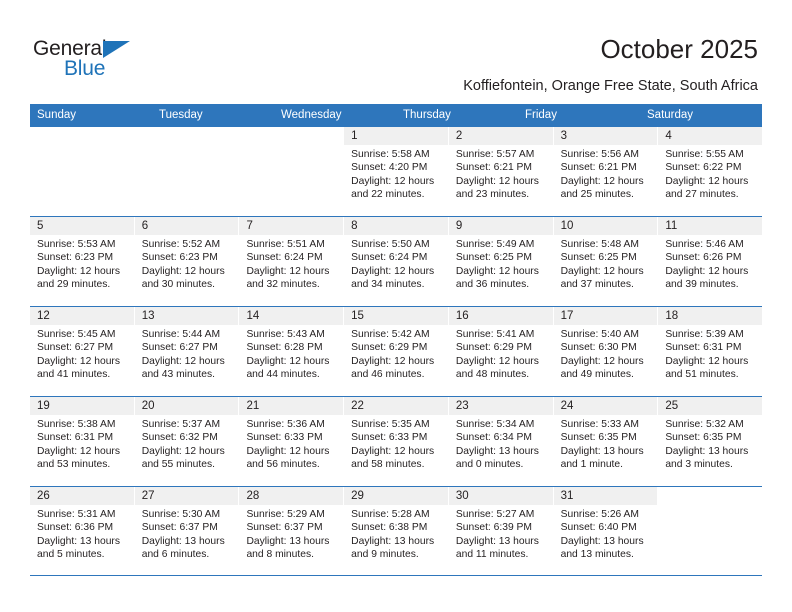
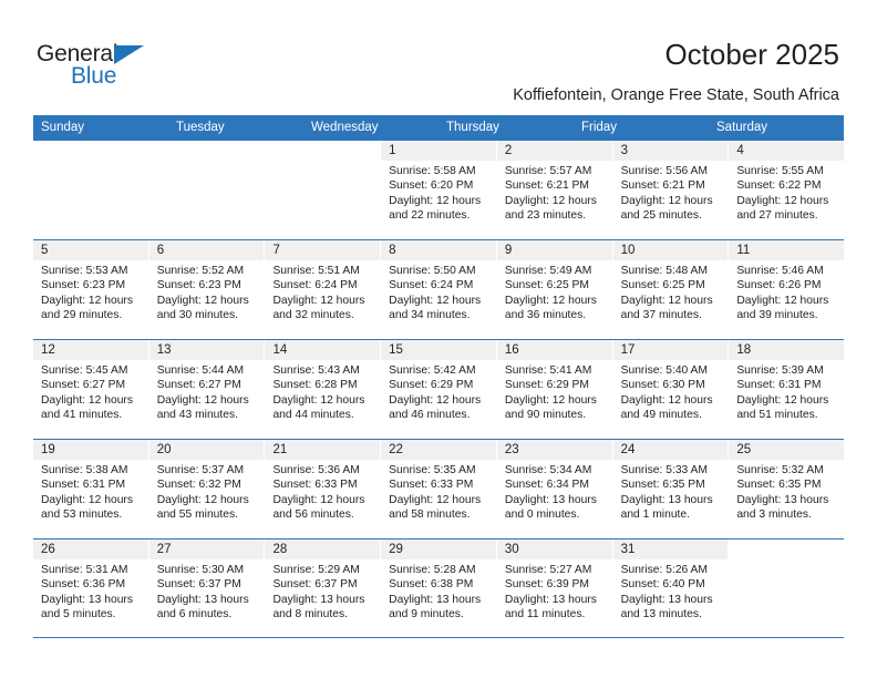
  General
  Blue
  October 2025
  Koffiefontein, Orange Free State, South Africa
  Sunday
  Tuesday
  Wednesday
  Thursday
  Friday
  Saturday
  1
  Sunrise: 5:58 AM
- Sunset: 4:20 PM
+ Sunset: 6:20 PM
  Daylight: 12 hours
  and 22 minutes.
  2
  Sunrise: 5:57 AM
  Sunset: 6:21 PM
  Daylight: 12 hours
  and 23 minutes.
  3
  Sunrise: 5:56 AM
  Sunset: 6:21 PM
  Daylight: 12 hours
  and 25 minutes.
  4
  Sunrise: 5:55 AM
  Sunset: 6:22 PM
  Daylight: 12 hours
  and 27 minutes.
  5
  Sunrise: 5:53 AM
  Sunset: 6:23 PM
  Daylight: 12 hours
  and 29 minutes.
  6
  Sunrise: 5:52 AM
  Sunset: 6:23 PM
  Daylight: 12 hours
  and 30 minutes.
  7
  Sunrise: 5:51 AM
  Sunset: 6:24 PM
  Daylight: 12 hours
  and 32 minutes.
  8
  Sunrise: 5:50 AM
  Sunset: 6:24 PM
  Daylight: 12 hours
  and 34 minutes.
  9
  Sunrise: 5:49 AM
  Sunset: 6:25 PM
  Daylight: 12 hours
  and 36 minutes.
  10
  Sunrise: 5:48 AM
  Sunset: 6:25 PM
  Daylight: 12 hours
  and 37 minutes.
  11
  Sunrise: 5:46 AM
  Sunset: 6:26 PM
  Daylight: 12 hours
  and 39 minutes.
  12
  Sunrise: 5:45 AM
  Sunset: 6:27 PM
  Daylight: 12 hours
  and 41 minutes.
  13
  Sunrise: 5:44 AM
  Sunset: 6:27 PM
  Daylight: 12 hours
  and 43 minutes.
  14
  Sunrise: 5:43 AM
  Sunset: 6:28 PM
  Daylight: 12 hours
  and 44 minutes.
  15
  Sunrise: 5:42 AM
  Sunset: 6:29 PM
  Daylight: 12 hours
  and 46 minutes.
  16
  Sunrise: 5:41 AM
  Sunset: 6:29 PM
  Daylight: 12 hours
- and 48 minutes.
+ and 90 minutes.
  17
  Sunrise: 5:40 AM
  Sunset: 6:30 PM
  Daylight: 12 hours
  and 49 minutes.
  18
  Sunrise: 5:39 AM
  Sunset: 6:31 PM
  Daylight: 12 hours
  and 51 minutes.
  19
  Sunrise: 5:38 AM
  Sunset: 6:31 PM
  Daylight: 12 hours
  and 53 minutes.
  20
  Sunrise: 5:37 AM
  Sunset: 6:32 PM
  Daylight: 12 hours
  and 55 minutes.
  21
  Sunrise: 5:36 AM
  Sunset: 6:33 PM
  Daylight: 12 hours
  and 56 minutes.
  22
  Sunrise: 5:35 AM
  Sunset: 6:33 PM
  Daylight: 12 hours
  and 58 minutes.
  23
  Sunrise: 5:34 AM
  Sunset: 6:34 PM
  Daylight: 13 hours
  and 0 minutes.
  24
  Sunrise: 5:33 AM
  Sunset: 6:35 PM
  Daylight: 13 hours
  and 1 minute.
  25
  Sunrise: 5:32 AM
  Sunset: 6:35 PM
  Daylight: 13 hours
  and 3 minutes.
  26
  Sunrise: 5:31 AM
  Sunset: 6:36 PM
  Daylight: 13 hours
  and 5 minutes.
  27
  Sunrise: 5:30 AM
  Sunset: 6:37 PM
  Daylight: 13 hours
  and 6 minutes.
  28
  Sunrise: 5:29 AM
  Sunset: 6:37 PM
  Daylight: 13 hours
  and 8 minutes.
  29
  Sunrise: 5:28 AM
  Sunset: 6:38 PM
  Daylight: 13 hours
  and 9 minutes.
  30
  Sunrise: 5:27 AM
  Sunset: 6:39 PM
  Daylight: 13 hours
  and 11 minutes.
  31
  Sunrise: 5:26 AM
  Sunset: 6:40 PM
  Daylight: 13 hours
  and 13 minutes.
